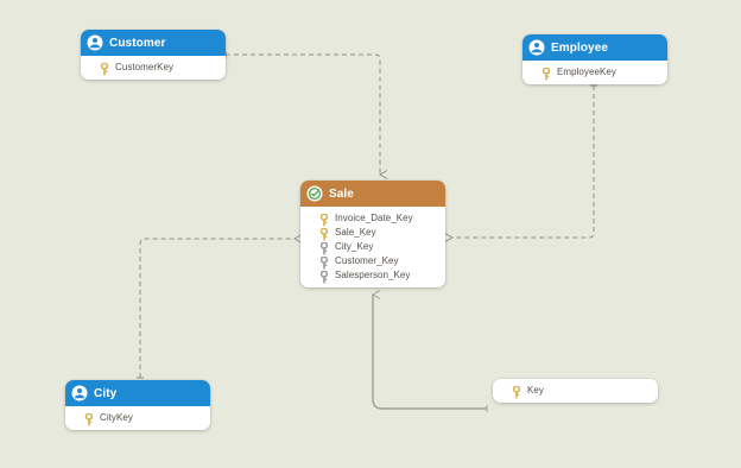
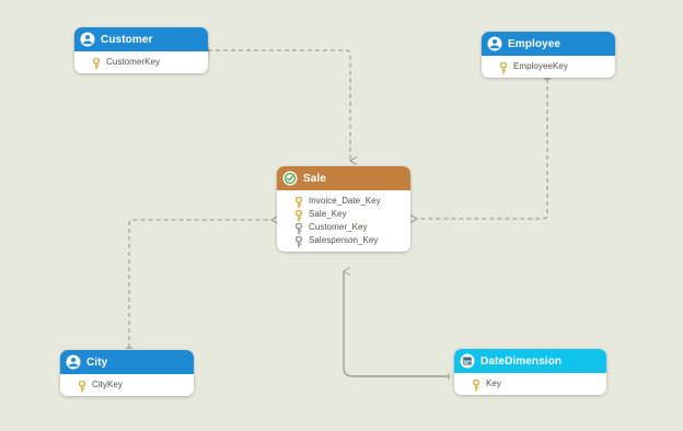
  Customer
  CustomerKey
  Employee
  EmployeeKey
  Sale
  Invoice_Date_Key
  Sale_Key
- City_Key
  Customer_Key
  Salesperson_Key
  City
  CityKey
+ DateDimension
  Key
